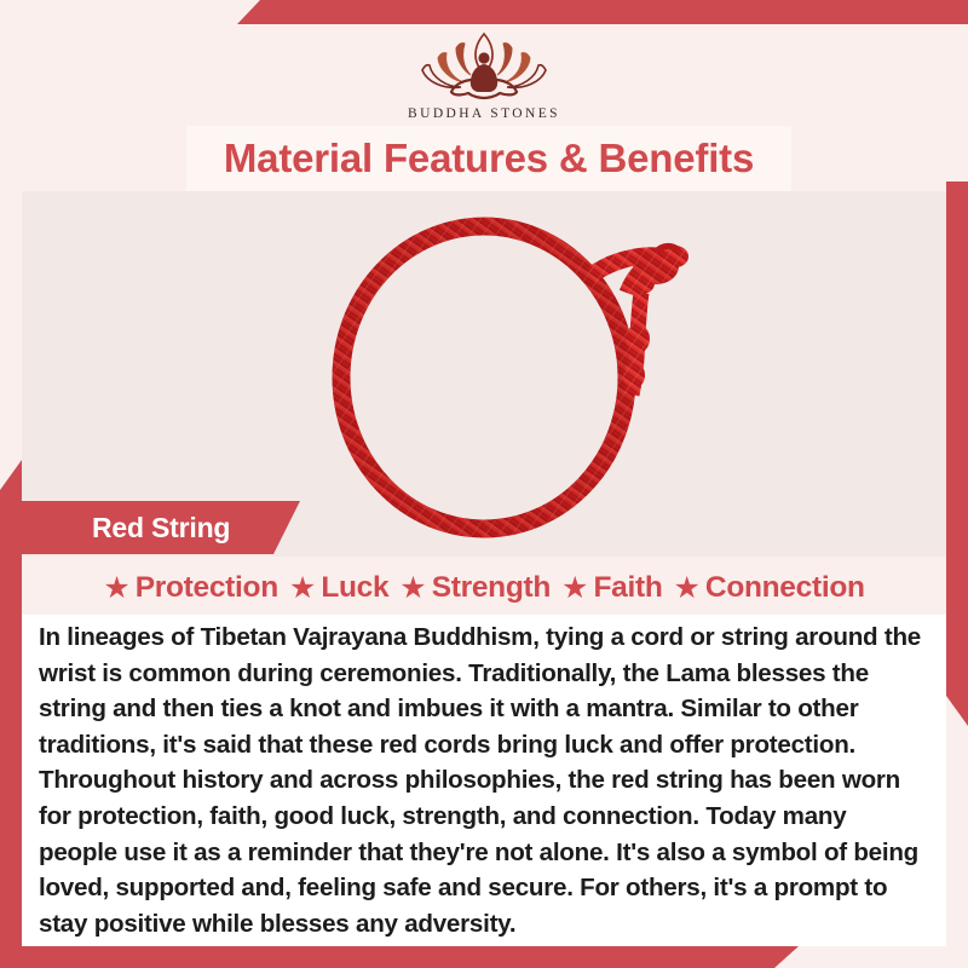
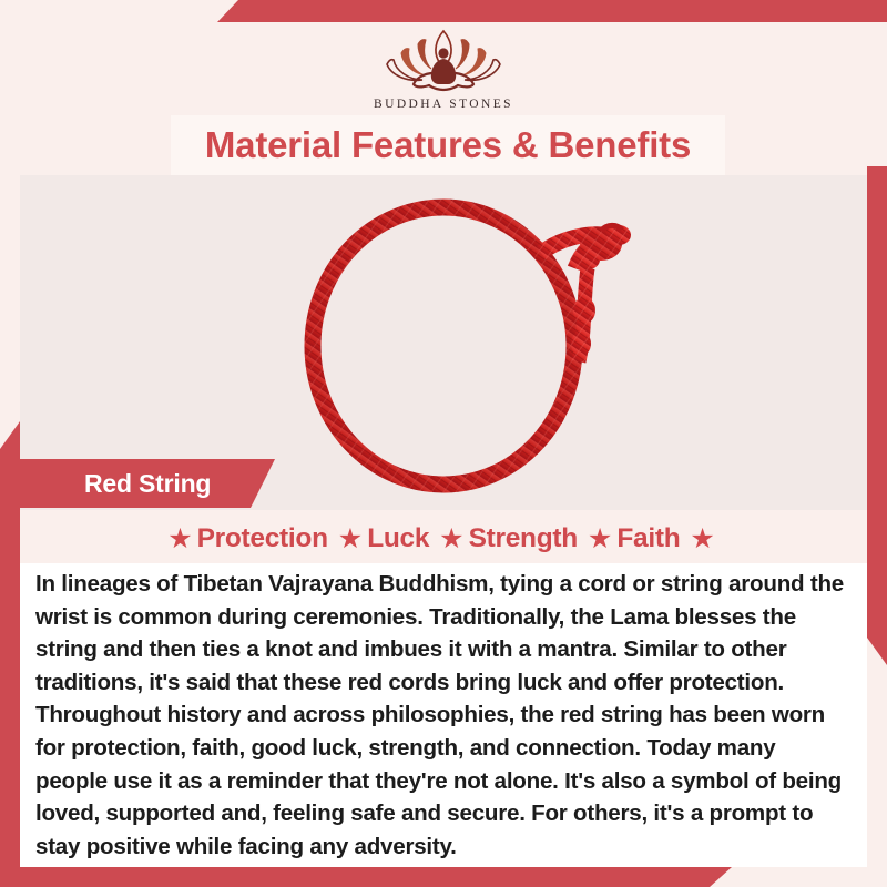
  BUDDHA STONES
  Material Features & Benefits
  Red String
  ★
  Protection
  ★
  Luck
  ★
  Strength
  ★
  Faith
  ★
- Connection
- In lineages of Tibetan Vajrayana Buddhism, tying a cord or string around the wrist is common during ceremonies. Traditionally, the Lama blesses the string and then ties a knot and imbues it with a mantra. Similar to other traditions, it's said that these red cords bring luck and offer protection. Throughout history and across philosophies, the red string has been worn for protection, faith, good luck, strength, and connection. Today many people use it as a reminder that they're not alone. It's also a symbol of being loved, supported and, feeling safe and secure. For others, it's a prompt to stay positive while blesses any adversity.
+ In lineages of Tibetan Vajrayana Buddhism, tying a cord or string around the wrist is common during ceremonies. Traditionally, the Lama blesses the string and then ties a knot and imbues it with a mantra. Similar to other traditions, it's said that these red cords bring luck and offer protection. Throughout history and across philosophies, the red string has been worn for protection, faith, good luck, strength, and connection. Today many people use it as a reminder that they're not alone. It's also a symbol of being loved, supported and, feeling safe and secure. For others, it's a prompt to stay positive while facing any adversity.
